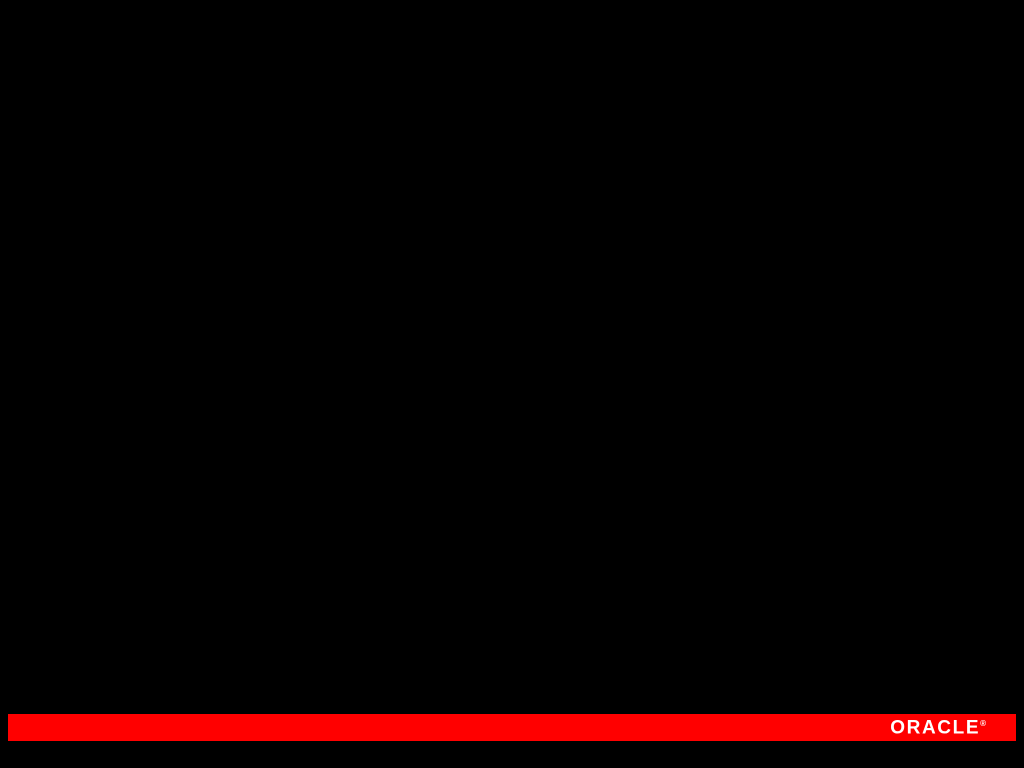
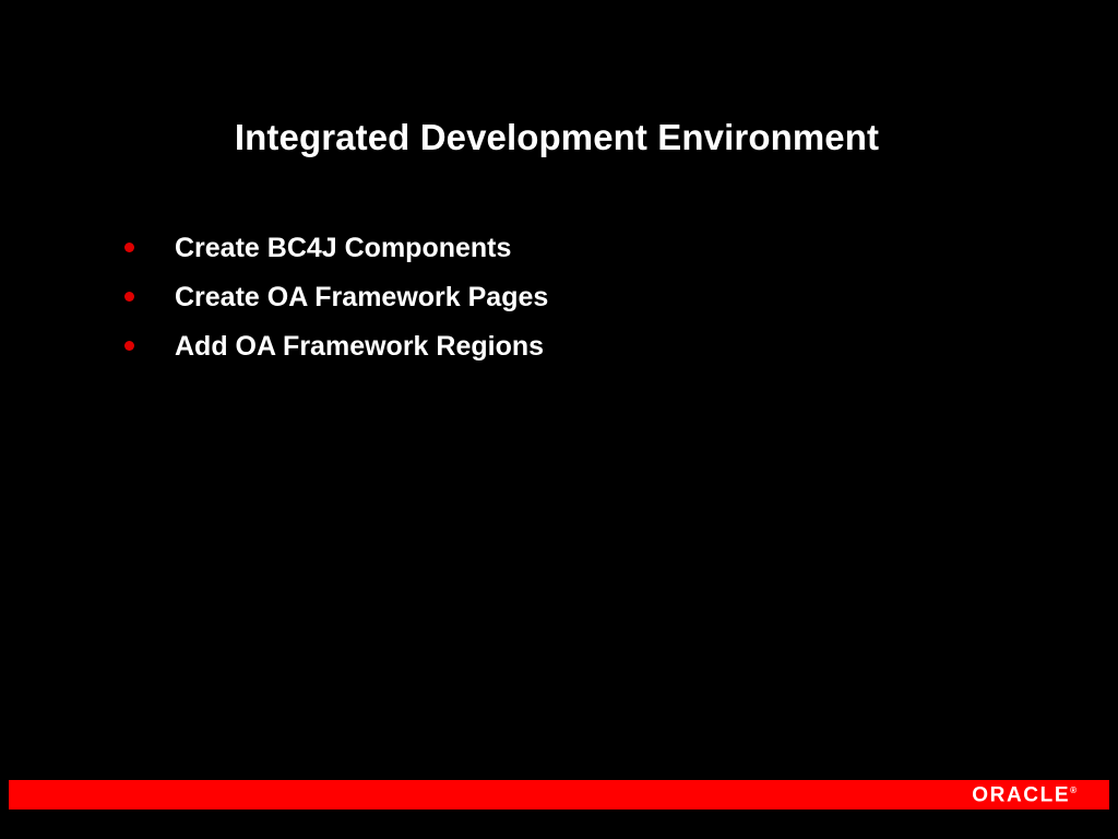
+ Integrated Development Environment
+ Create BC4J Components
+ Create OA Framework Pages
+ Add OA Framework Regions
  ORACLE®
